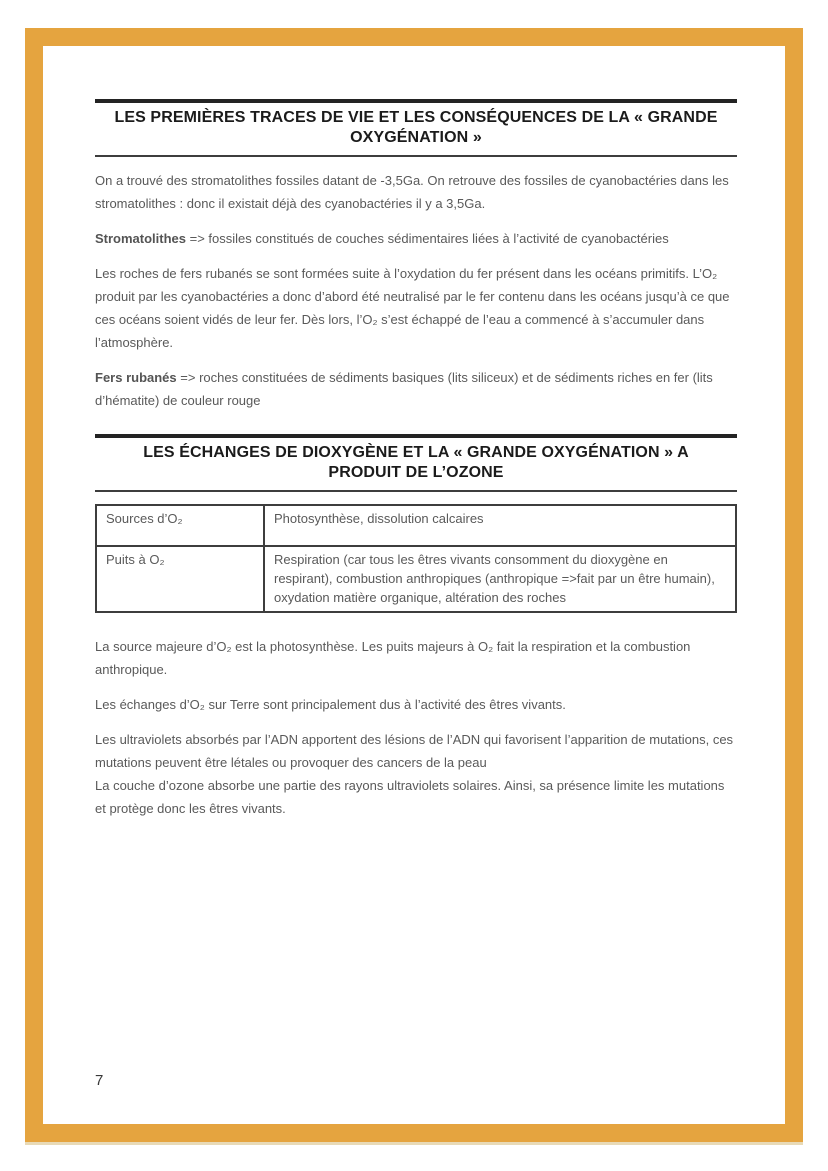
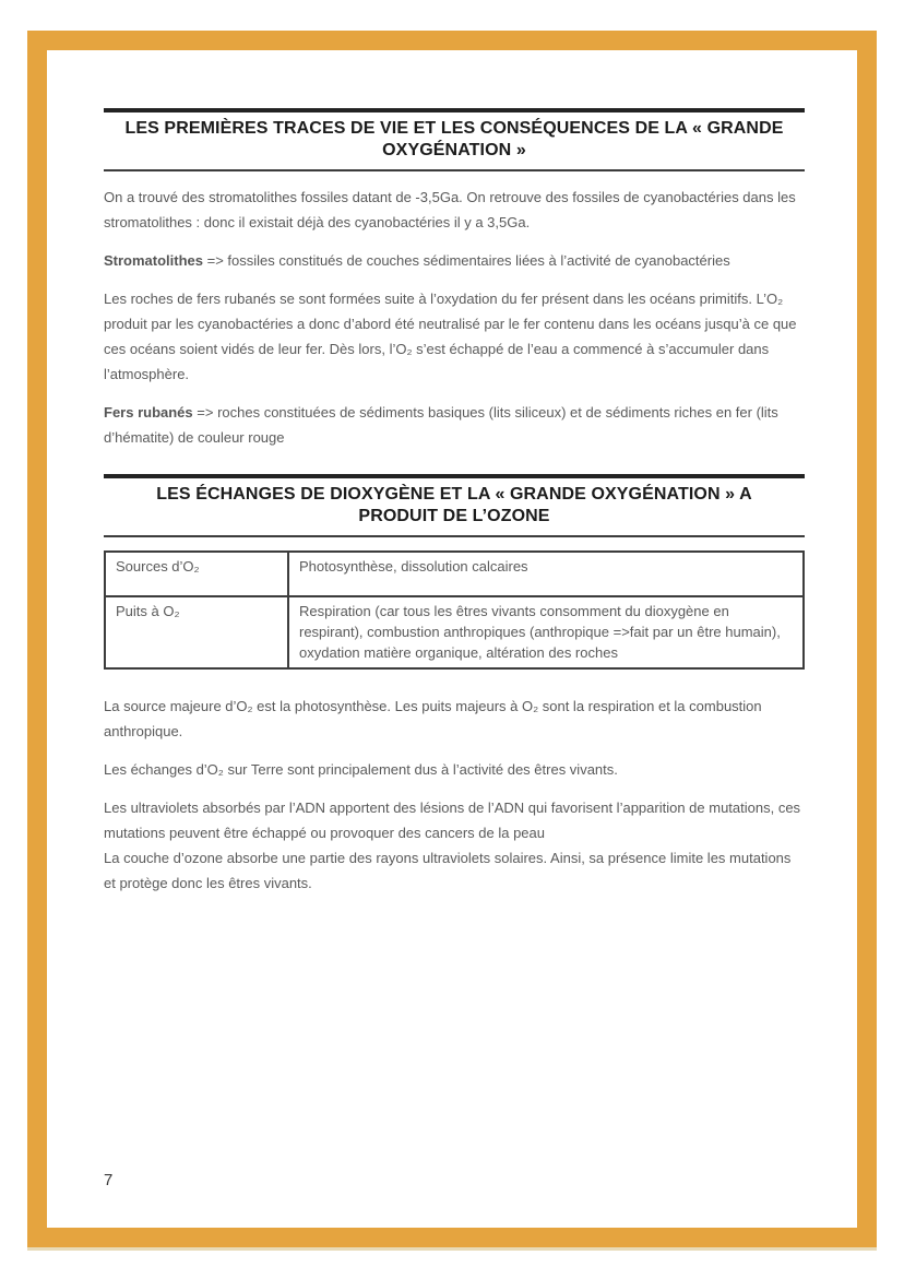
  LES PREMIÈRES TRACES DE VIE ET LES CONSÉQUENCES DE LA « GRANDE OXYGÉNATION »
  On a trouvé des stromatolithes fossiles datant de -3,5Ga. On retrouve des fossiles de cyanobactéries dans les stromatolithes : donc il existait déjà des cyanobactéries il y a 3,5Ga.
  Stromatolithes => fossiles constitués de couches sédimentaires liées à l’activité de cyanobactéries
  Les roches de fers rubanés se sont formées suite à l’oxydation du fer présent dans les océans primitifs. L’O₂ produit par les cyanobactéries a donc d’abord été neutralisé par le fer contenu dans les océans jusqu’à ce que ces océans soient vidés de leur fer. Dès lors, l’O₂ s’est échappé de l’eau a commencé à s’accumuler dans l’atmosphère.
  Fers rubanés => roches constituées de sédiments basiques (lits siliceux) et de sédiments riches en fer (lits d’hématite) de couleur rouge
  LES ÉCHANGES DE DIOXYGÈNE ET LA « GRANDE OXYGÉNATION » A PRODUIT DE L’OZONE
  Sources d’O₂	Photosynthèse, dissolution calcaires
  Puits à O₂	Respiration (car tous les êtres vivants consomment du dioxygène en respirant), combustion anthropiques (anthropique =>fait par un être humain), oxydation matière organique, altération des roches
- La source majeure d’O₂ est la photosynthèse. Les puits majeurs à O₂ fait la respiration et la combustion anthropique.
+ La source majeure d’O₂ est la photosynthèse. Les puits majeurs à O₂ sont la respiration et la combustion anthropique.
  Les échanges d’O₂ sur Terre sont principalement dus à l’activité des êtres vivants.
- Les ultraviolets absorbés par l’ADN apportent des lésions de l’ADN qui favorisent l’apparition de mutations, ces mutations peuvent être létales ou provoquer des cancers de la peau
+ Les ultraviolets absorbés par l’ADN apportent des lésions de l’ADN qui favorisent l’apparition de mutations, ces mutations peuvent être échappé ou provoquer des cancers de la peau
  La couche d’ozone absorbe une partie des rayons ultraviolets solaires. Ainsi, sa présence limite les mutations et protège donc les êtres vivants.
  7
